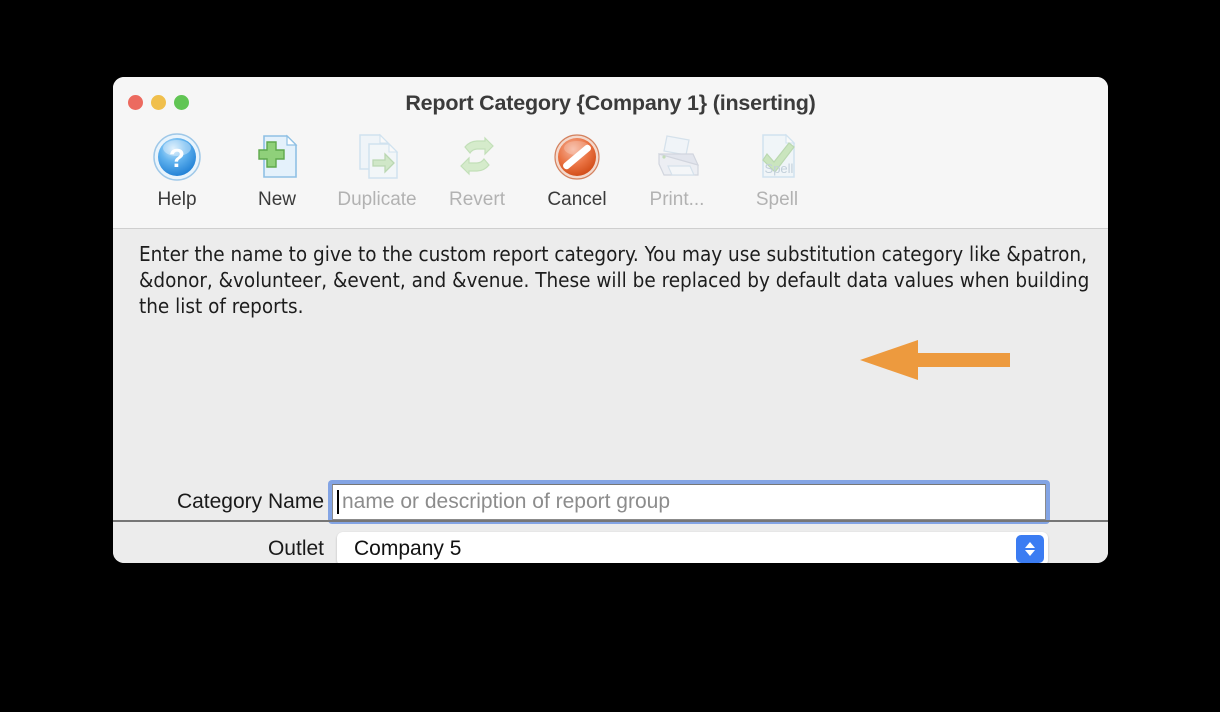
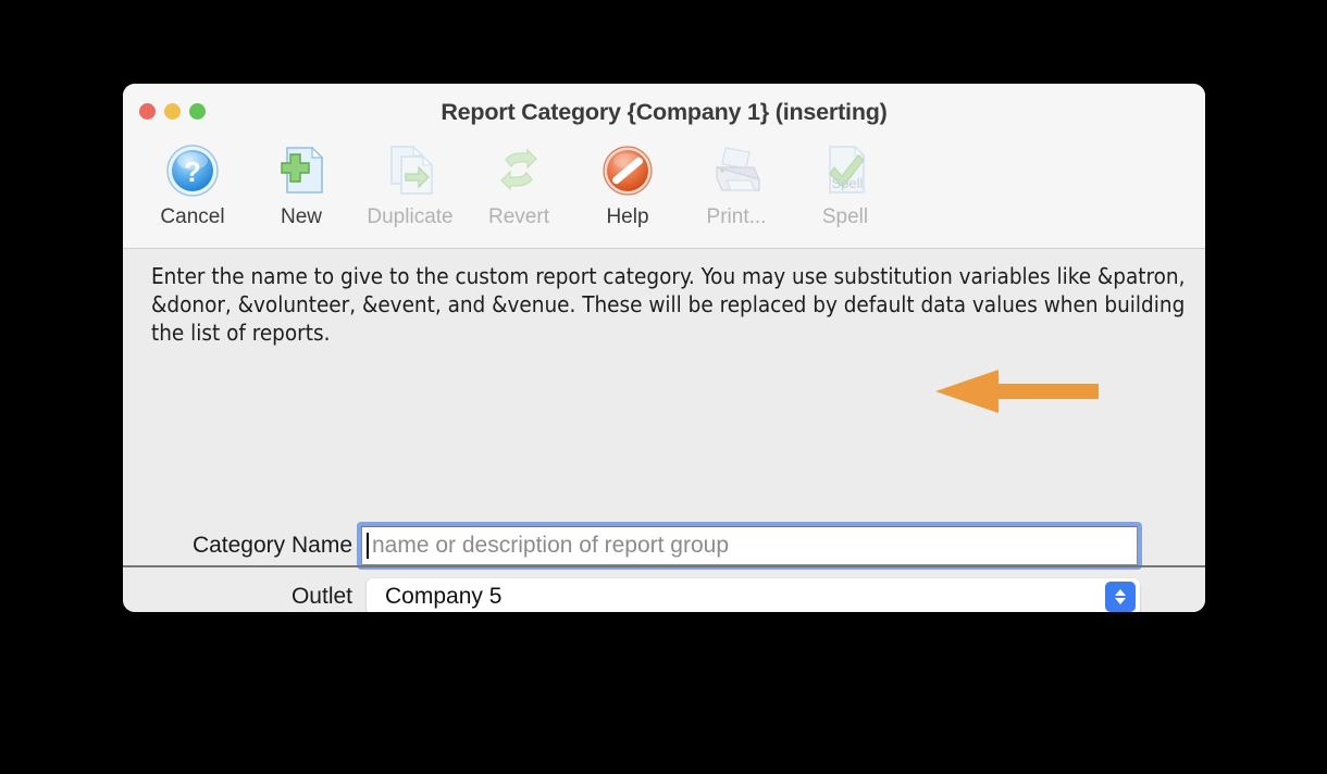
  Report Category {Company 1} (inserting)
  ?
- Help
+ Cancel
  New
  Duplicate
  Revert
- Cancel
+ Help
  Print...
  Spell
  Spell
- Enter the name to give to the custom report category. You may use substitution category like &patron, &donor, &volunteer, &event, and &venue. These will be replaced by default data values when building the list of reports.
+ Enter the name to give to the custom report category. You may use substitution variables like &patron, &donor, &volunteer, &event, and &venue. These will be replaced by default data values when building the list of reports.
  Category Name
  name or description of report group
  Outlet
  Company 5
